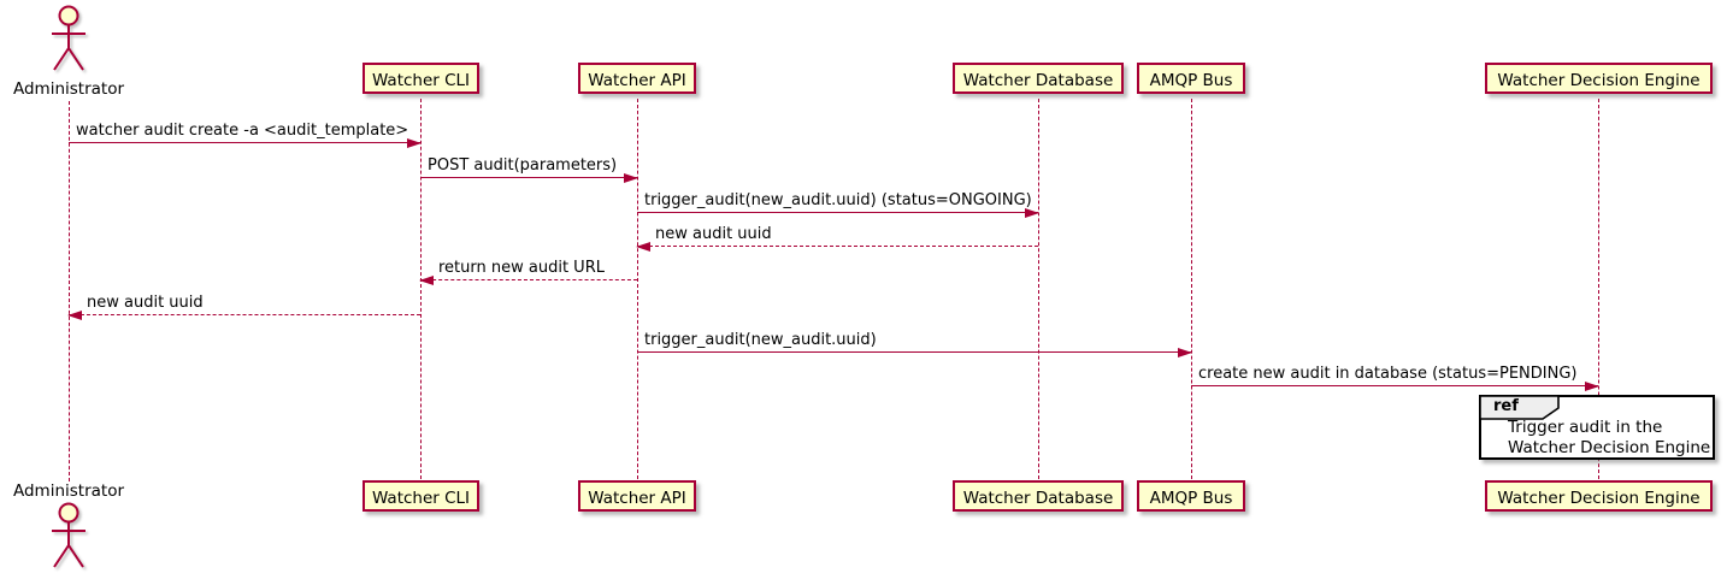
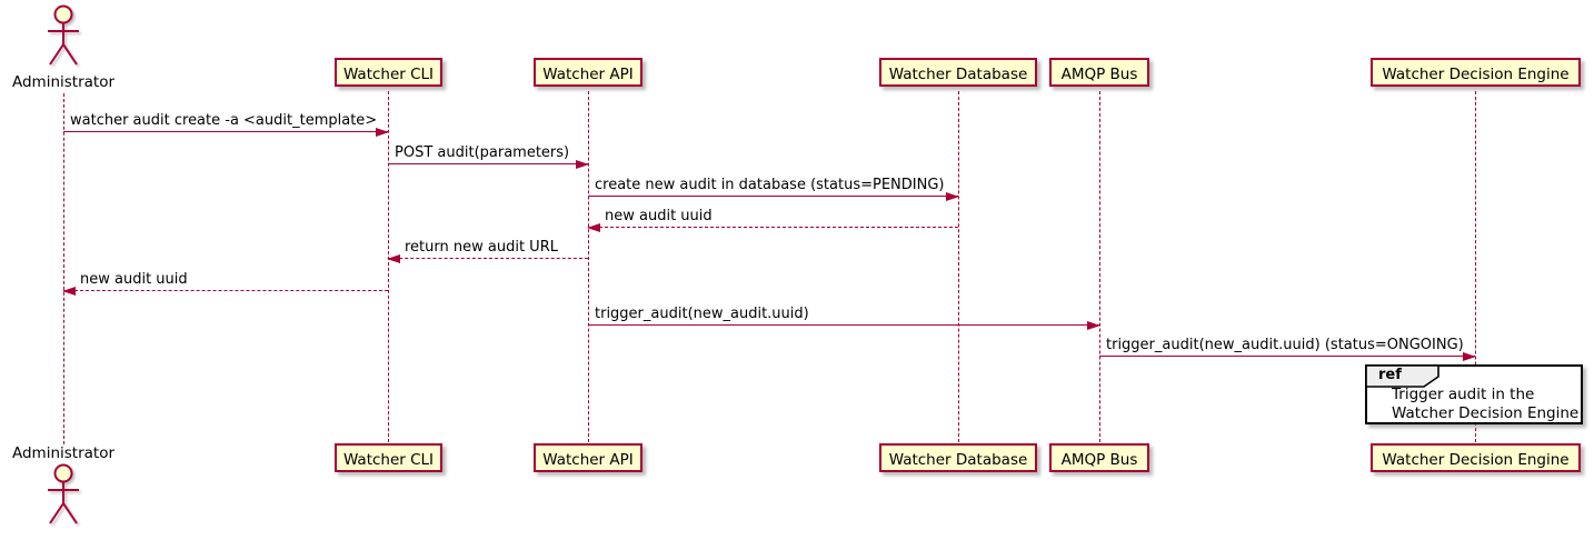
  Administrator
  Administrator
  watcher audit create -a <audit_template>
  POST audit(parameters)
- trigger_audit(new_audit.uuid) (status=ONGOING)
+ create new audit in database (status=PENDING)
  new audit uuid
  return new audit URL
  new audit uuid
  trigger_audit(new_audit.uuid)
- create new audit in database (status=PENDING)
+ trigger_audit(new_audit.uuid) (status=ONGOING)
  Watcher CLI
  Watcher API
  Watcher Database
  AMQP Bus
  Watcher Decision Engine
  Watcher CLI
  Watcher API
  Watcher Database
  AMQP Bus
  Watcher Decision Engine
  ref
  Trigger audit in the
  Watcher Decision Engine
